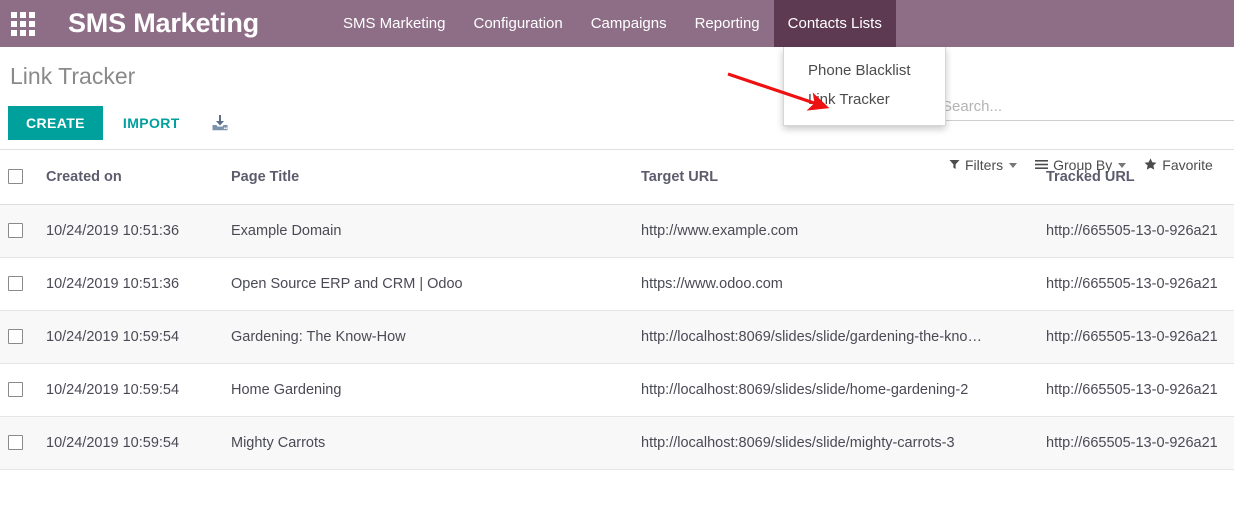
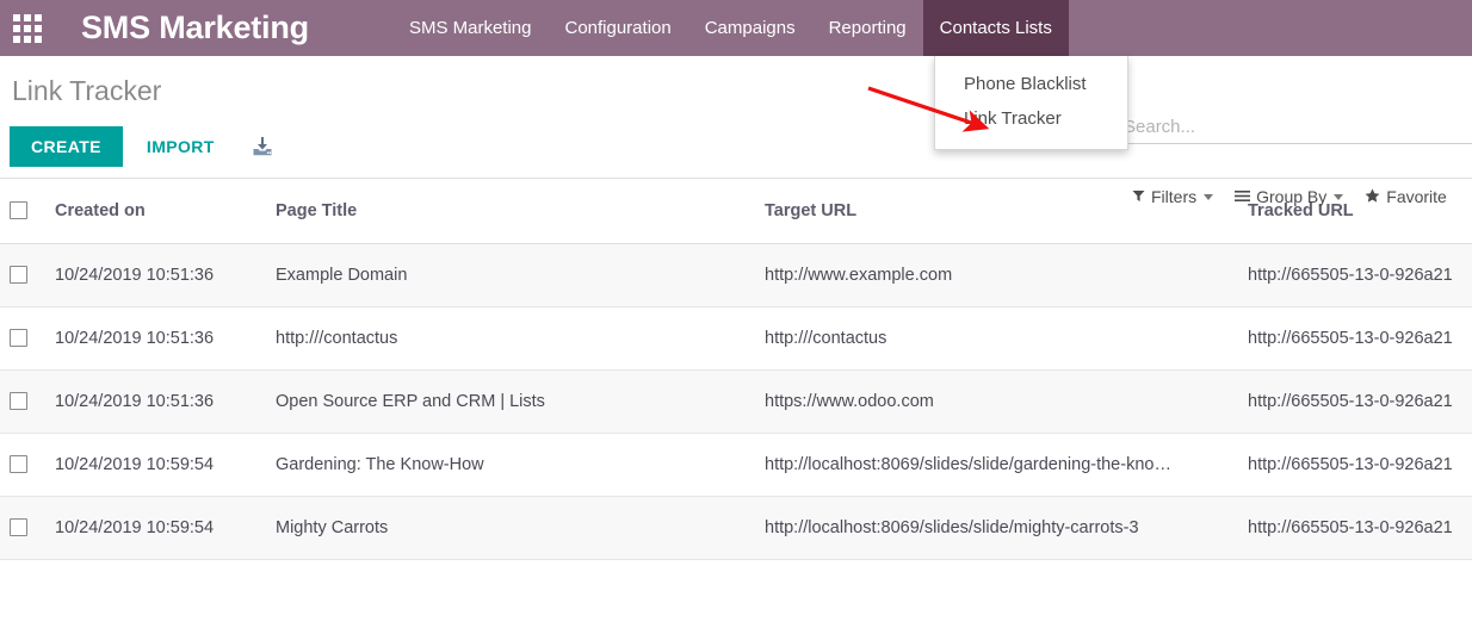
  SMS Marketing
  SMS Marketing
  Configuration
  Campaigns
  Reporting
  Contacts Lists
  Phone Blacklist
  Link Tracker
  Link Tracker
  CREATE
  IMPORT
  Search...
  Filters
  Group By
  Favorite
  	Created on	Page Title	Target URL	Tracked URL
  	10/24/2019 10:51:36	Example Domain	http://www.example.com	http://665505-13-0-926a21
+ 	10/24/2019 10:51:36	http:///contactus	http:///contactus	http://665505-13-0-926a21
- 	10/24/2019 10:51:36	Open Source ERP and CRM | Odoo	https://www.odoo.com	http://665505-13-0-926a21
+ 	10/24/2019 10:51:36	Open Source ERP and CRM | Lists	https://www.odoo.com	http://665505-13-0-926a21
  	10/24/2019 10:59:54	Gardening: The Know-How	http://localhost:8069/slides/slide/gardening-the-kno…	http://665505-13-0-926a21
- 	10/24/2019 10:59:54	Home Gardening	http://localhost:8069/slides/slide/home-gardening-2	http://665505-13-0-926a21
  	10/24/2019 10:59:54	Mighty Carrots	http://localhost:8069/slides/slide/mighty-carrots-3	http://665505-13-0-926a21
